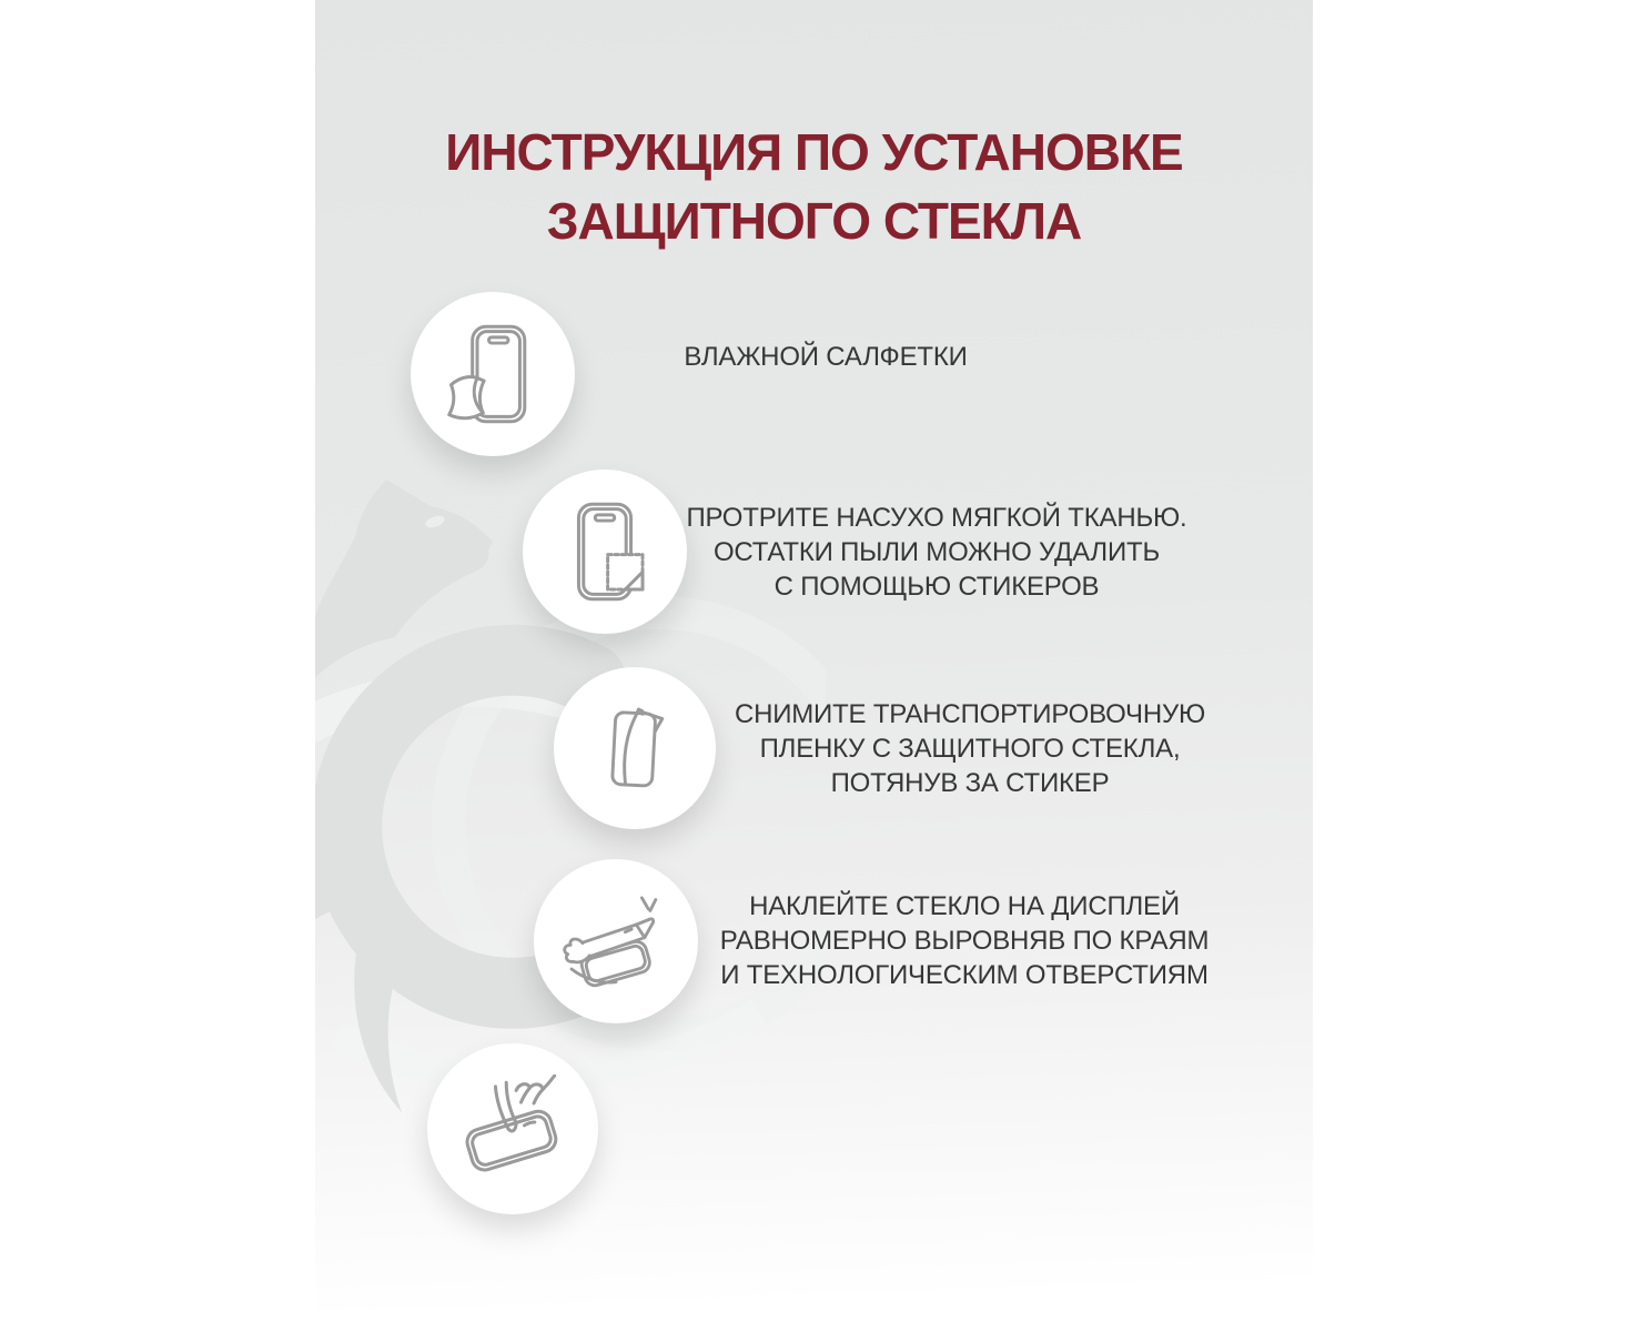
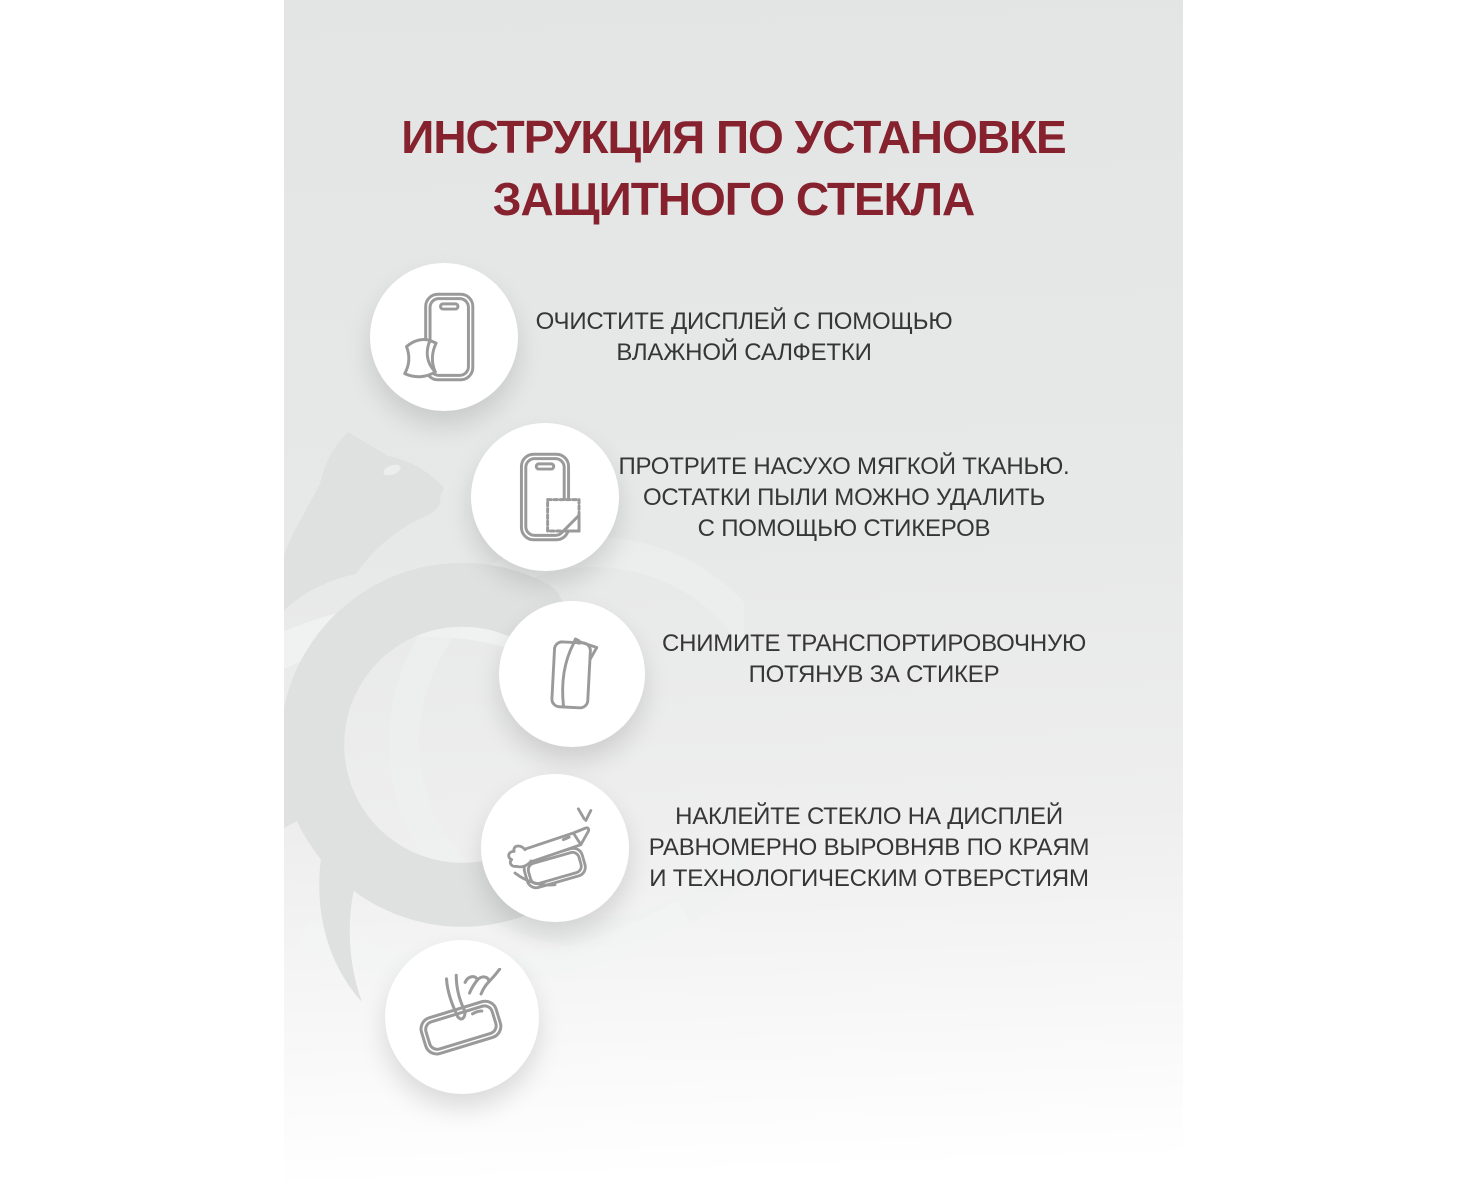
  ИНСТРУКЦИЯ ПО УСТАНОВКЕ
  ЗАЩИТНОГО СТЕКЛА
+ ОЧИСТИТЕ ДИСПЛЕЙ С ПОМОЩЬЮ
  ВЛАЖНОЙ САЛФЕТКИ
  ПРОТРИТЕ НАСУХО МЯГКОЙ ТКАНЬЮ.
  ОСТАТКИ ПЫЛИ МОЖНО УДАЛИТЬ
  С ПОМОЩЬЮ СТИКЕРОВ
  СНИМИТЕ ТРАНСПОРТИРОВОЧНУЮ
- ПЛЕНКУ С ЗАЩИТНОГО СТЕКЛА,
  ПОТЯНУВ ЗА СТИКЕР
  НАКЛЕЙТЕ СТЕКЛО НА ДИСПЛЕЙ
  РАВНОМЕРНО ВЫРОВНЯВ ПО КРАЯМ
  И ТЕХНОЛОГИЧЕСКИМ ОТВЕРСТИЯМ
